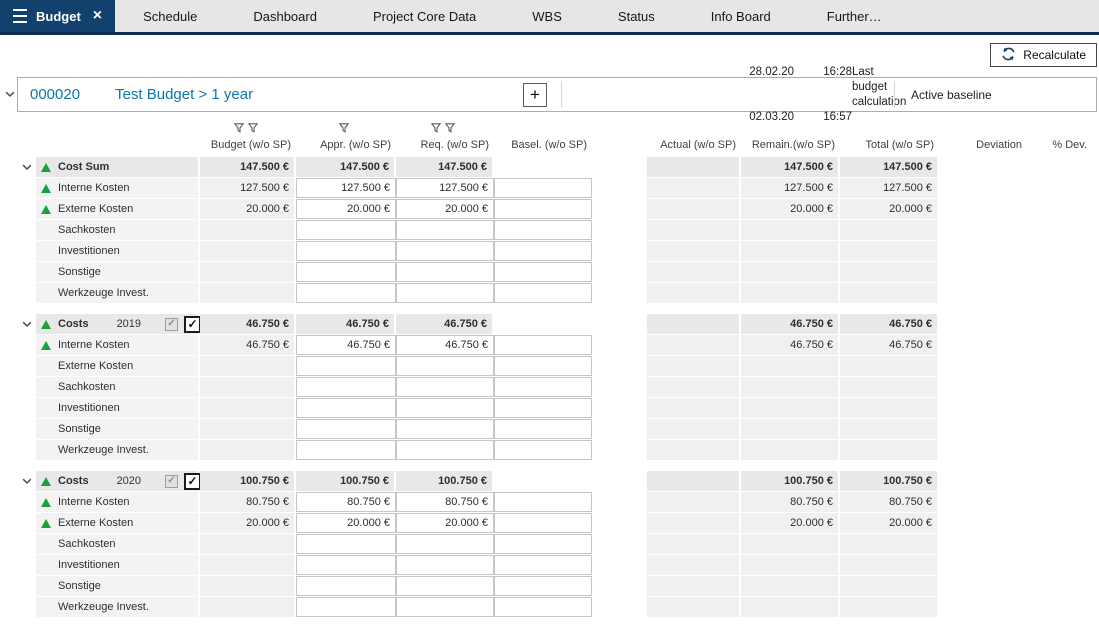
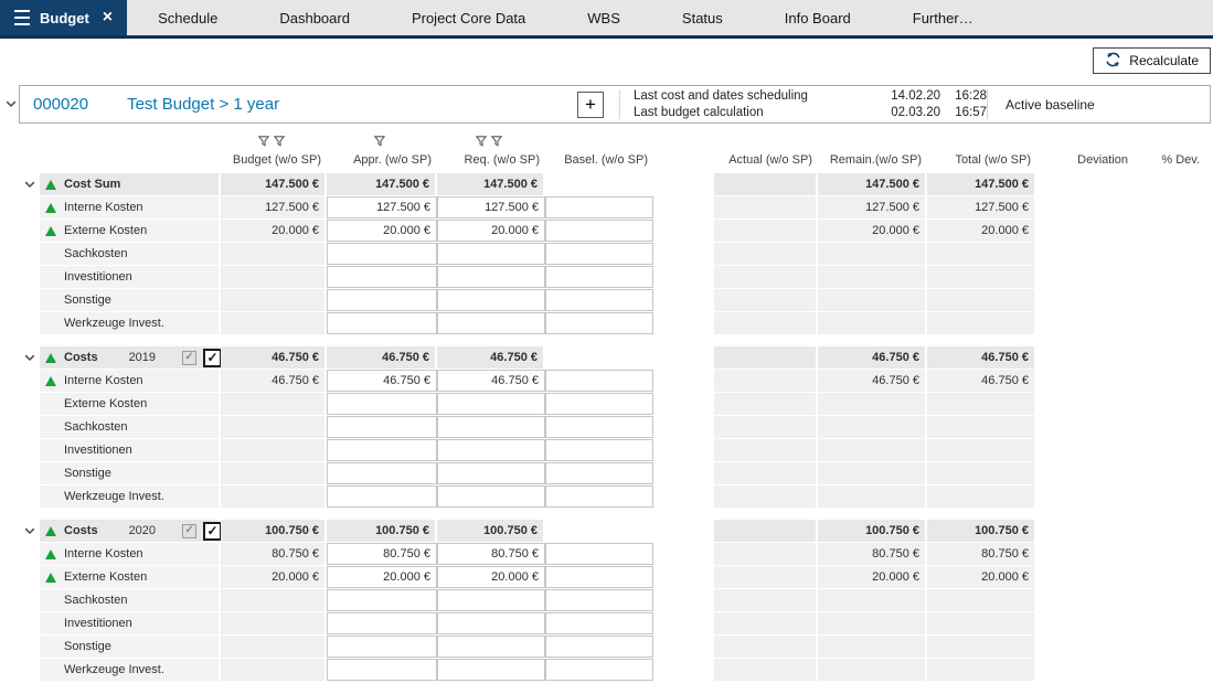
  Budget
  ×
  Schedule
  Dashboard
  Project Core Data
  WBS
  Status
  Info Board
  Further…
  Recalculate
  000020
  Test Budget > 1 year
  +
+ Last cost and dates scheduling
- 28.02.20
+ 14.02.20
  16:28
  Last budget calculation
  02.03.20
  16:57
  Active baseline
  Budget (w/o SP)
  Appr. (w/o SP)
  Req. (w/o SP)
  Basel. (w/o SP)
  Actual (w/o SP)
  Remain.(w/o SP)
  Total (w/o SP)
  Deviation
  % Dev.
  Cost Sum
  147.500 €
  147.500 €
  147.500 €
  147.500 €
  147.500 €
  Interne Kosten
  127.500 €
  127.500 €
  127.500 €
  127.500 €
  127.500 €
  Externe Kosten
  20.000 €
  20.000 €
  20.000 €
  20.000 €
  20.000 €
  Sachkosten
  Investitionen
  Sonstige
  Werkzeuge Invest.
  Costs
  2019
  ✓
  ✓
  46.750 €
  46.750 €
  46.750 €
  46.750 €
  46.750 €
  Interne Kosten
  46.750 €
  46.750 €
  46.750 €
  46.750 €
  46.750 €
  Externe Kosten
  Sachkosten
  Investitionen
  Sonstige
  Werkzeuge Invest.
  Costs
  2020
  ✓
  ✓
  100.750 €
  100.750 €
  100.750 €
  100.750 €
  100.750 €
  Interne Kosten
  80.750 €
  80.750 €
  80.750 €
  80.750 €
  80.750 €
  Externe Kosten
  20.000 €
  20.000 €
  20.000 €
  20.000 €
  20.000 €
  Sachkosten
  Investitionen
  Sonstige
  Werkzeuge Invest.
